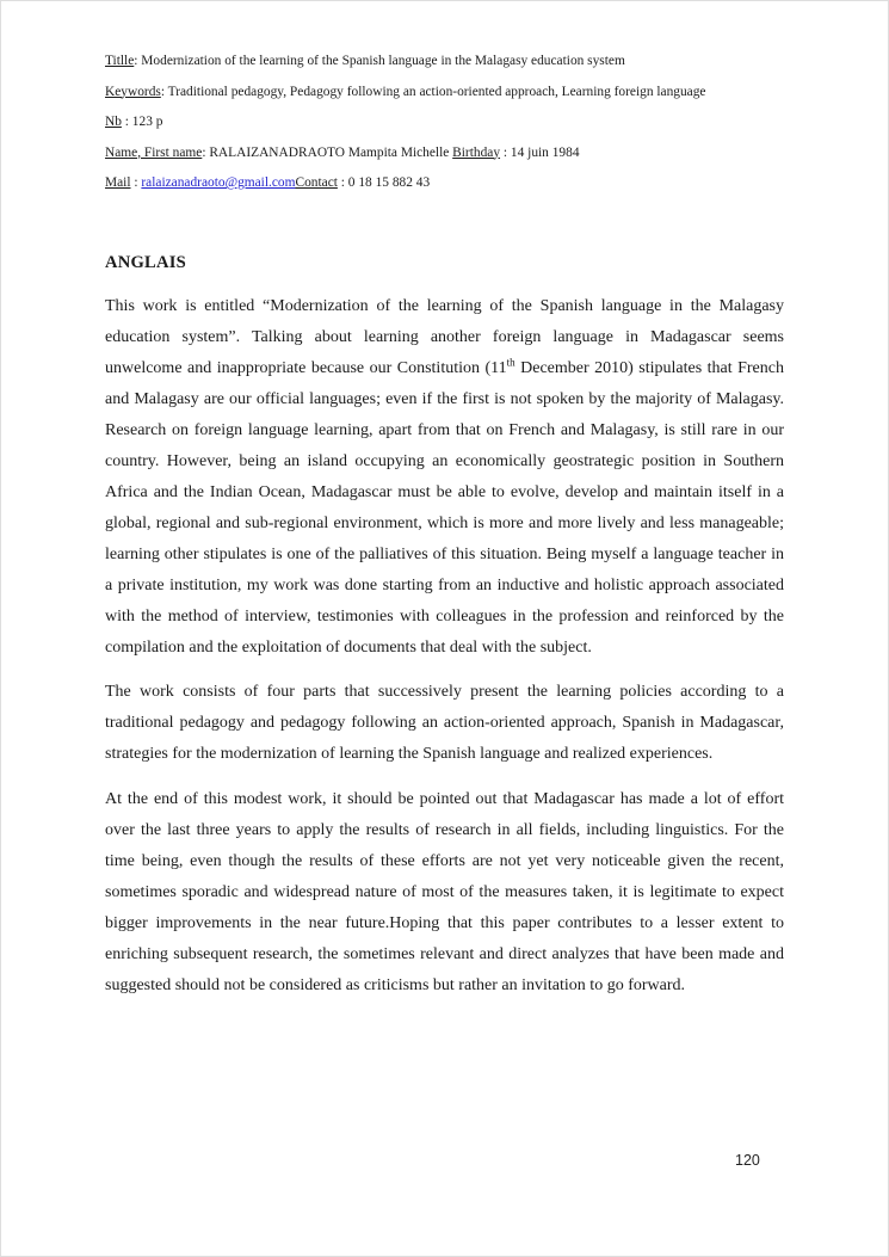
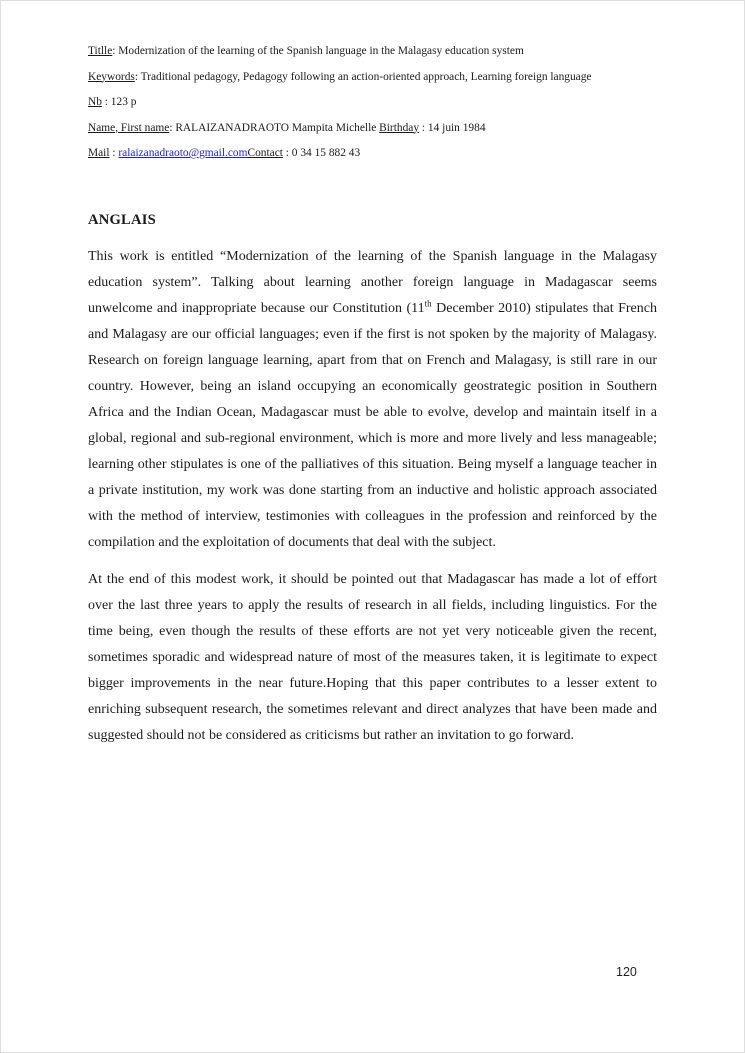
  Titlle: Modernization of the learning of the Spanish language in the Malagasy education system
  Keywords: Traditional pedagogy, Pedagogy following an action-oriented approach, Learning foreign language
  Nb : 123 p
  Name, First name: RALAIZANADRAOTO Mampita Michelle Birthday : 14 juin 1984
- Mail : ralaizanadraoto@gmail.comContact : 0 18 15 882 43
+ Mail : ralaizanadraoto@gmail.comContact : 0 34 15 882 43
  ANGLAIS
  This work is entitled “Modernization of the learning of the Spanish language in the Malagasy education system”. Talking about learning another foreign language in Madagascar seems unwelcome and inappropriate because our Constitution (11th December 2010) stipulates that French and Malagasy are our official languages; even if the first is not spoken by the majority of Malagasy. Research on foreign language learning, apart from that on French and Malagasy, is still rare in our country. However, being an island occupying an economically geostrategic position in Southern Africa and the Indian Ocean, Madagascar must be able to evolve, develop and maintain itself in a global, regional and sub-regional environment, which is more and more lively and less manageable; learning other stipulates is one of the palliatives of this situation. Being myself a language teacher in a private institution, my work was done starting from an inductive and holistic approach associated with the method of interview, testimonies with colleagues in the profession and reinforced by the compilation and the exploitation of documents that deal with the subject.
- The work consists of four parts that successively present the learning policies according to a traditional pedagogy and pedagogy following an action-oriented approach, Spanish in Madagascar, strategies for the modernization of learning the Spanish language and realized experiences.
  At the end of this modest work, it should be pointed out that Madagascar has made a lot of effort over the last three years to apply the results of research in all fields, including linguistics. For the time being, even though the results of these efforts are not yet very noticeable given the recent, sometimes sporadic and widespread nature of most of the measures taken, it is legitimate to expect bigger improvements in the near future.Hoping that this paper contributes to a lesser extent to enriching subsequent research, the sometimes relevant and direct analyzes that have been made and suggested should not be considered as criticisms but rather an invitation to go forward.
  120
